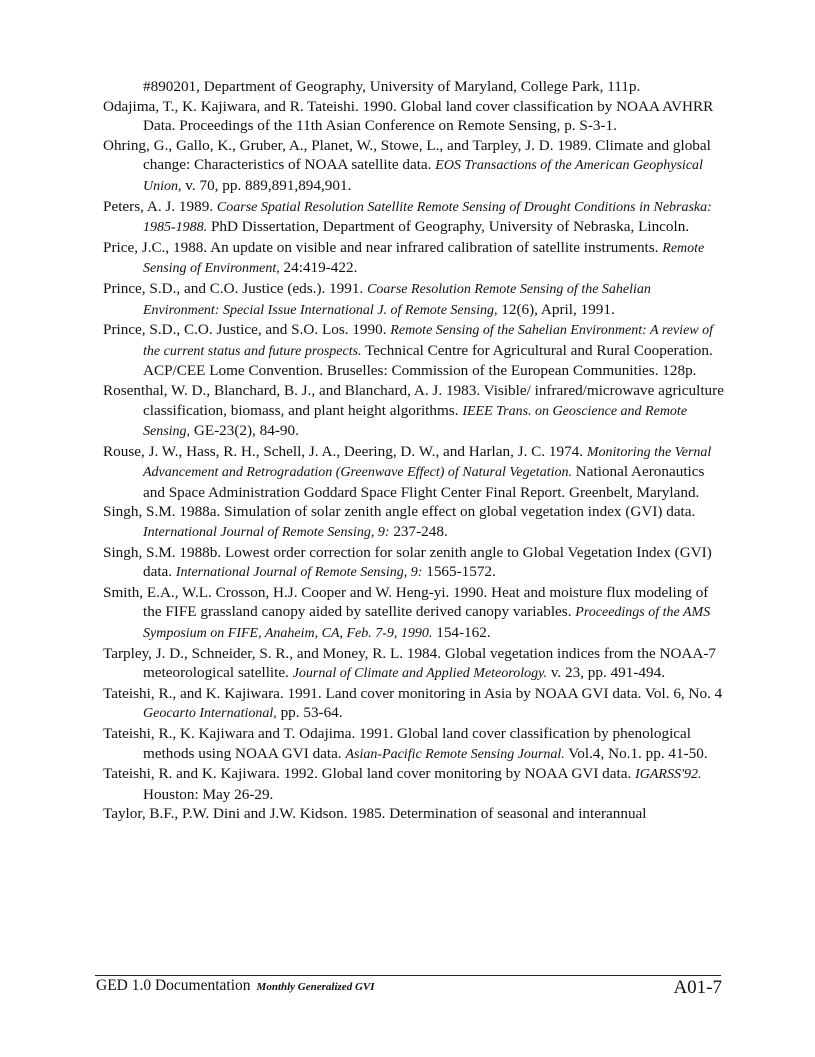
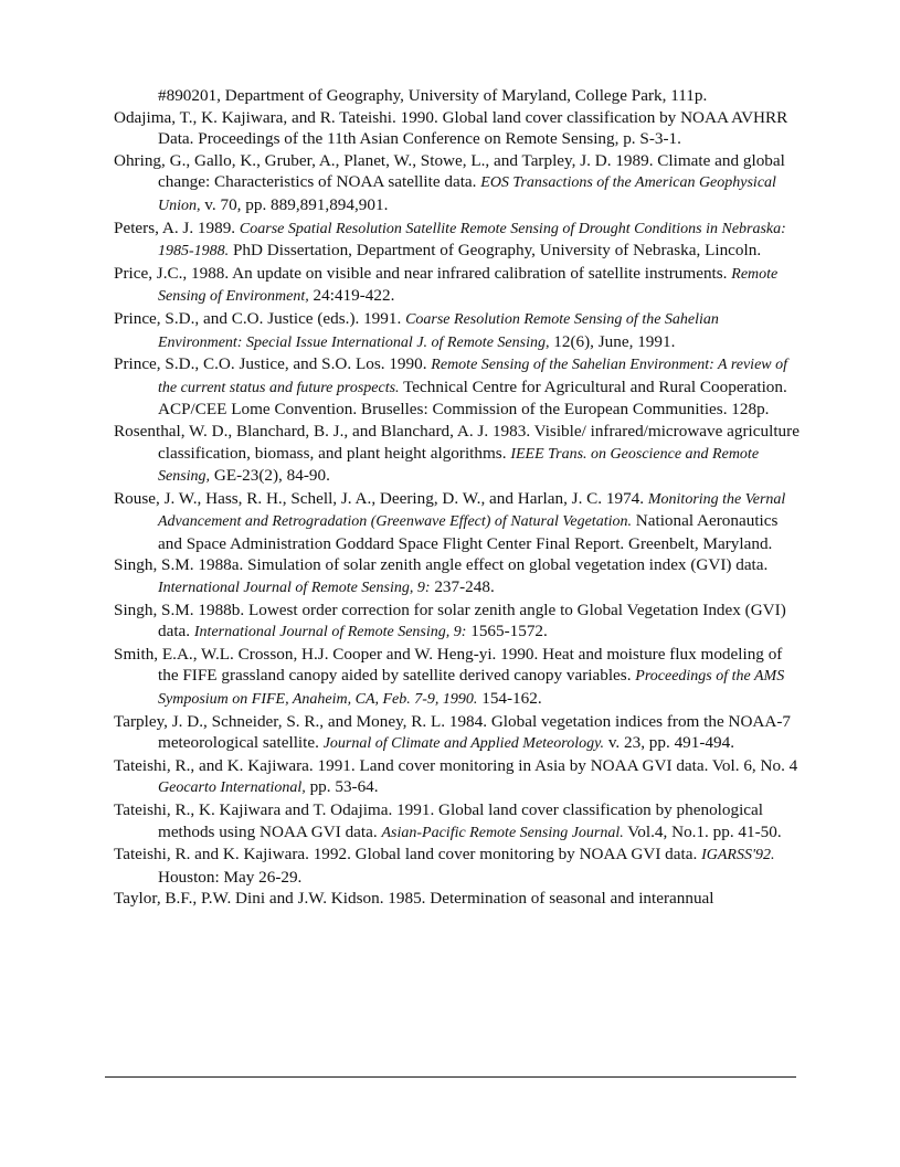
  #890201, Department of Geography, University of Maryland, College Park, 111p.
  Odajima, T., K. Kajiwara, and R. Tateishi. 1990. Global land cover classification by NOAA AVHRR Data. Proceedings of the 11th Asian Conference on Remote Sensing, p. S-3-1.
  Ohring, G., Gallo, K., Gruber, A., Planet, W., Stowe, L., and Tarpley, J. D. 1989. Climate and global change: Characteristics of NOAA satellite data. EOS Transactions of the American Geophysical Union, v. 70, pp. 889,891,894,901.
  Peters, A. J. 1989. Coarse Spatial Resolution Satellite Remote Sensing of Drought Conditions in Nebraska: 1985-1988. PhD Dissertation, Department of Geography, University of Nebraska, Lincoln.
  Price, J.C., 1988. An update on visible and near infrared calibration of satellite instruments. Remote Sensing of Environment, 24:419-422.
- Prince, S.D., and C.O. Justice (eds.). 1991. Coarse Resolution Remote Sensing of the Sahelian Environment: Special Issue International J. of Remote Sensing, 12(6), April, 1991.
+ Prince, S.D., and C.O. Justice (eds.). 1991. Coarse Resolution Remote Sensing of the Sahelian Environment: Special Issue International J. of Remote Sensing, 12(6), June, 1991.
  Prince, S.D., C.O. Justice, and S.O. Los. 1990. Remote Sensing of the Sahelian Environment: A review of the current status and future prospects. Technical Centre for Agricultural and Rural Cooperation. ACP/CEE Lome Convention. Bruselles: Commission of the European Communities. 128p.
  Rosenthal, W. D., Blanchard, B. J., and Blanchard, A. J. 1983. Visible/ infrared/microwave agriculture classification, biomass, and plant height algorithms. IEEE Trans. on Geoscience and Remote Sensing, GE-23(2), 84-90.
  Rouse, J. W., Hass, R. H., Schell, J. A., Deering, D. W., and Harlan, J. C. 1974. Monitoring the Vernal Advancement and Retrogradation (Greenwave Effect) of Natural Vegetation. National Aeronautics and Space Administration Goddard Space Flight Center Final Report. Greenbelt, Maryland.
  Singh, S.M. 1988a. Simulation of solar zenith angle effect on global vegetation index (GVI) data. International Journal of Remote Sensing, 9: 237-248.
  Singh, S.M. 1988b. Lowest order correction for solar zenith angle to Global Vegetation Index (GVI) data. International Journal of Remote Sensing, 9: 1565-1572.
  Smith, E.A., W.L. Crosson, H.J. Cooper and W. Heng-yi. 1990. Heat and moisture flux modeling of the FIFE grassland canopy aided by satellite derived canopy variables. Proceedings of the AMS Symposium on FIFE, Anaheim, CA, Feb. 7-9, 1990. 154-162.
  Tarpley, J. D., Schneider, S. R., and Money, R. L. 1984. Global vegetation indices from the NOAA-7 meteorological satellite. Journal of Climate and Applied Meteorology. v. 23, pp. 491-494.
  Tateishi, R., and K. Kajiwara. 1991. Land cover monitoring in Asia by NOAA GVI data. Vol. 6, No. 4 Geocarto International, pp. 53-64.
  Tateishi, R., K. Kajiwara and T. Odajima. 1991. Global land cover classification by phenological methods using NOAA GVI data. Asian-Pacific Remote Sensing Journal. Vol.4, No.1. pp. 41-50.
  Tateishi, R. and K. Kajiwara. 1992. Global land cover monitoring by NOAA GVI data. IGARSS'92. Houston: May 26-29.
  Taylor, B.F., P.W. Dini and J.W. Kidson. 1985. Determination of seasonal and interannual
- GED 1.0 Documentation Monthly Generalized GVI
- A01-7
